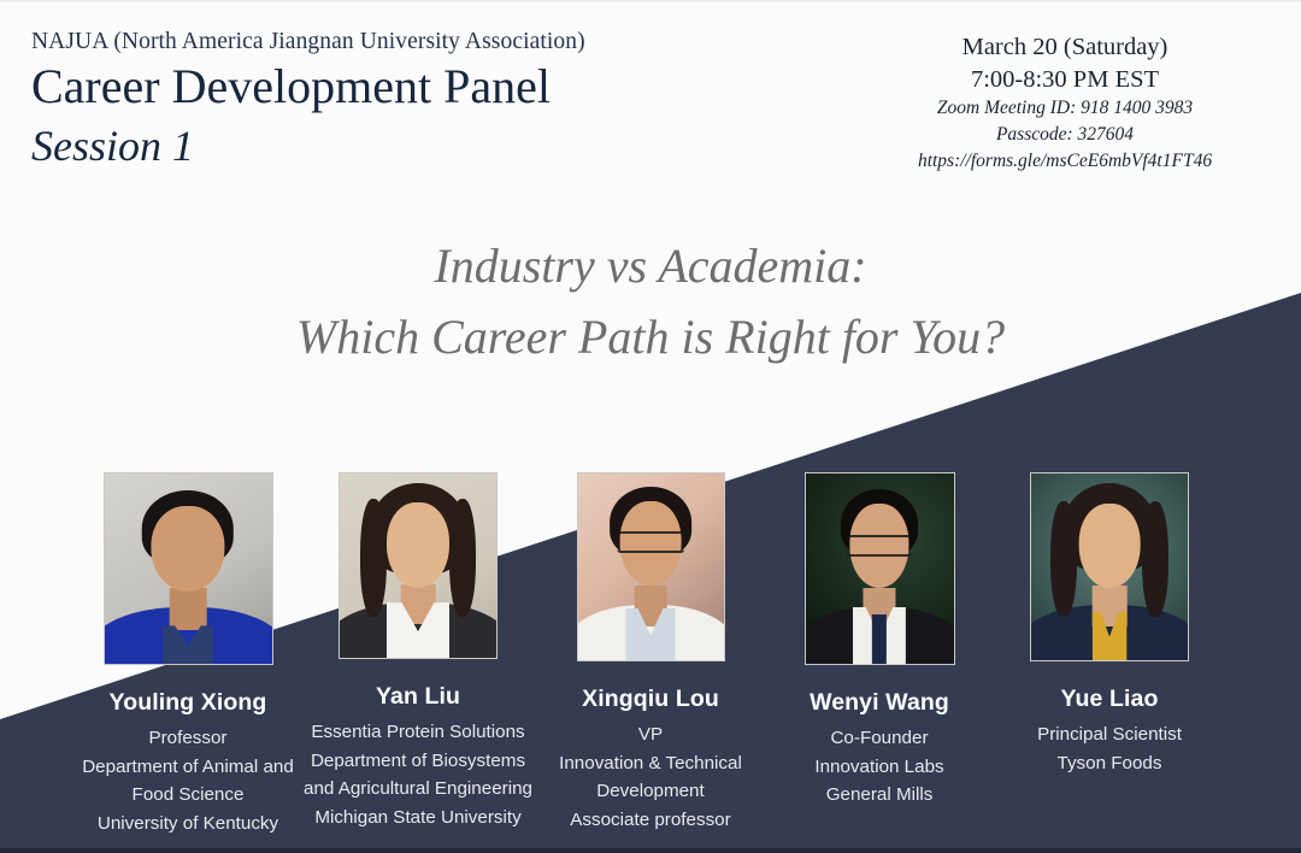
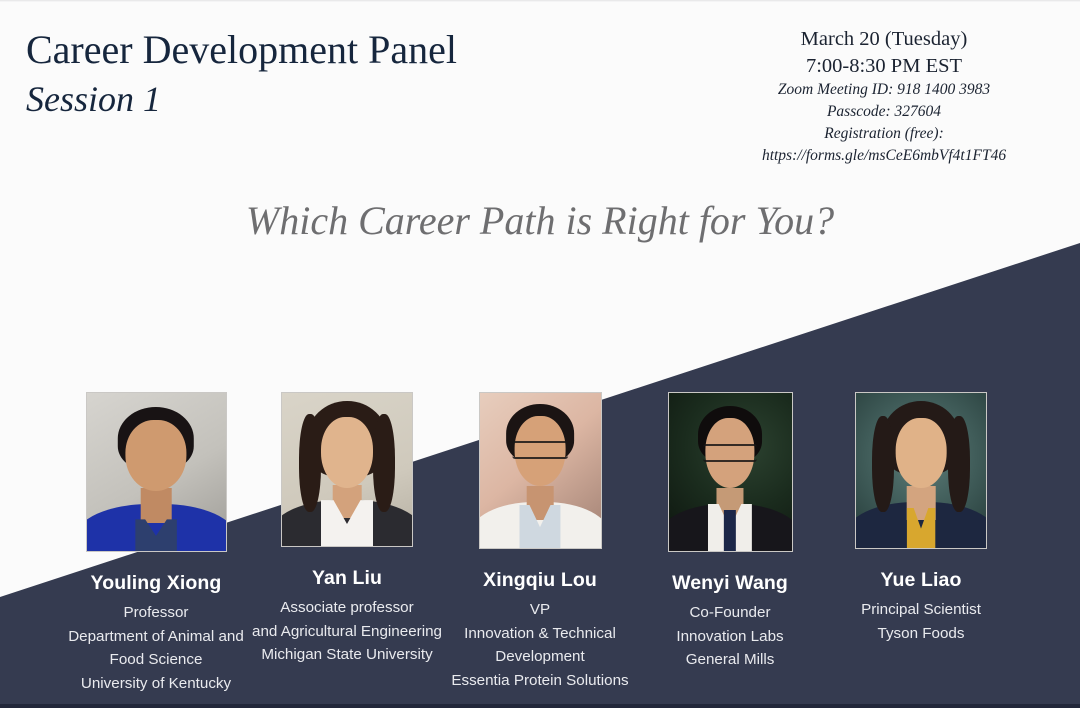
- NAJUA (North America Jiangnan University Association)
  Career Development Panel
  Session 1
- March 20 (Saturday)
+ March 20 (Tuesday)
  7:00-8:30 PM EST
  Zoom Meeting ID: 918 1400 3983
  Passcode: 327604
+ Registration (free):
  https://forms.gle/msCeE6mbVf4t1FT46
- Industry vs Academia:
  Which Career Path is Right for You?
  Youling Xiong
  Professor
  Department of Animal and
  Food Science
  University of Kentucky
  Yan Liu
- Essentia Protein Solutions
+ Associate professor
- Department of Biosystems
  and Agricultural Engineering
  Michigan State University
  Xingqiu Lou
  VP
  Innovation & Technical
  Development
- Associate professor
+ Essentia Protein Solutions
  Wenyi Wang
  Co-Founder
  Innovation Labs
  General Mills
  Yue Liao
  Principal Scientist
  Tyson Foods
